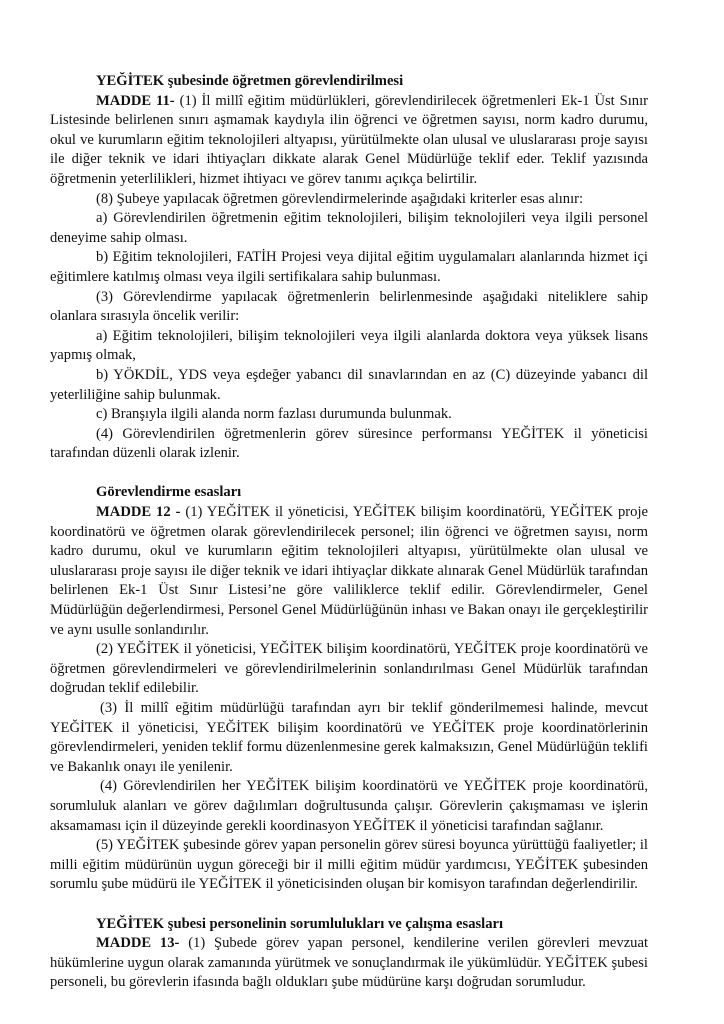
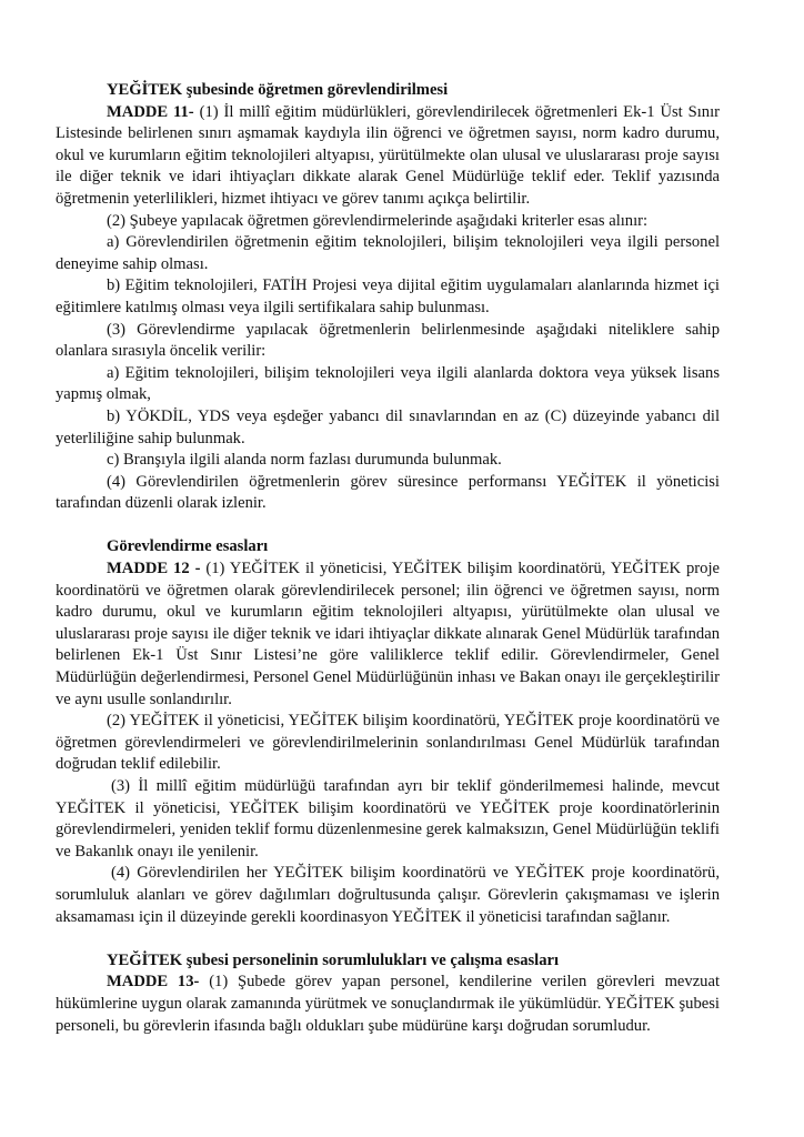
  YEĞİTEK şubesinde öğretmen görevlendirilmesi
  MADDE 11- (1) İl millî eğitim müdürlükleri, görevlendirilecek öğretmenleri Ek-1 Üst Sınır Listesinde belirlenen sınırı aşmamak kaydıyla ilin öğrenci ve öğretmen sayısı, norm kadro durumu, okul ve kurumların eğitim teknolojileri altyapısı, yürütülmekte olan ulusal ve uluslararası proje sayısı ile diğer teknik ve idari ihtiyaçları dikkate alarak Genel Müdürlüğe teklif eder. Teklif yazısında öğretmenin yeterlilikleri, hizmet ihtiyacı ve görev tanımı açıkça belirtilir.
- (8) Şubeye yapılacak öğretmen görevlendirmelerinde aşağıdaki kriterler esas alınır:
+ (2) Şubeye yapılacak öğretmen görevlendirmelerinde aşağıdaki kriterler esas alınır:
  a) Görevlendirilen öğretmenin eğitim teknolojileri, bilişim teknolojileri veya ilgili personel deneyime sahip olması.
  b) Eğitim teknolojileri, FATİH Projesi veya dijital eğitim uygulamaları alanlarında hizmet içi eğitimlere katılmış olması veya ilgili sertifikalara sahip bulunması.
  (3) Görevlendirme yapılacak öğretmenlerin belirlenmesinde aşağıdaki niteliklere sahip olanlara sırasıyla öncelik verilir:
  a) Eğitim teknolojileri, bilişim teknolojileri veya ilgili alanlarda doktora veya yüksek lisans yapmış olmak,
  b) YÖKDİL, YDS veya eşdeğer yabancı dil sınavlarından en az (C) düzeyinde yabancı dil yeterliliğine sahip bulunmak.
  c) Branşıyla ilgili alanda norm fazlası durumunda bulunmak.
  (4) Görevlendirilen öğretmenlerin görev süresince performansı YEĞİTEK il yöneticisi tarafından düzenli olarak izlenir.
  Görevlendirme esasları
  MADDE 12 - (1) YEĞİTEK il yöneticisi, YEĞİTEK bilişim koordinatörü, YEĞİTEK proje koordinatörü ve öğretmen olarak görevlendirilecek personel; ilin öğrenci ve öğretmen sayısı, norm kadro durumu, okul ve kurumların eğitim teknolojileri altyapısı, yürütülmekte olan ulusal ve uluslararası proje sayısı ile diğer teknik ve idari ihtiyaçlar dikkate alınarak Genel Müdürlük tarafından belirlenen Ek-1 Üst Sınır Listesi’ne göre valiliklerce teklif edilir. Görevlendirmeler, Genel Müdürlüğün değerlendirmesi, Personel Genel Müdürlüğünün inhası ve Bakan onayı ile gerçekleştirilir ve aynı usulle sonlandırılır.
  (2) YEĞİTEK il yöneticisi, YEĞİTEK bilişim koordinatörü, YEĞİTEK proje koordinatörü ve öğretmen görevlendirmeleri ve görevlendirilmelerinin sonlandırılması Genel Müdürlük tarafından doğrudan teklif edilebilir.
  (3) İl millî eğitim müdürlüğü tarafından ayrı bir teklif gönderilmemesi halinde, mevcut YEĞİTEK il yöneticisi, YEĞİTEK bilişim koordinatörü ve YEĞİTEK proje koordinatörlerinin görevlendirmeleri, yeniden teklif formu düzenlenmesine gerek kalmaksızın, Genel Müdürlüğün teklifi ve Bakanlık onayı ile yenilenir.
  (4) Görevlendirilen her YEĞİTEK bilişim koordinatörü ve YEĞİTEK proje koordinatörü, sorumluluk alanları ve görev dağılımları doğrultusunda çalışır. Görevlerin çakışmaması ve işlerin aksamaması için il düzeyinde gerekli koordinasyon YEĞİTEK il yöneticisi tarafından sağlanır.
- (5) YEĞİTEK şubesinde görev yapan personelin görev süresi boyunca yürüttüğü faaliyetler; il milli eğitim müdürünün uygun göreceği bir il milli eğitim müdür yardımcısı, YEĞİTEK şubesinden sorumlu şube müdürü ile YEĞİTEK il yöneticisinden oluşan bir komisyon tarafından değerlendirilir.
  YEĞİTEK şubesi personelinin sorumlulukları ve çalışma esasları
  MADDE 13- (1) Şubede görev yapan personel, kendilerine verilen görevleri mevzuat hükümlerine uygun olarak zamanında yürütmek ve sonuçlandırmak ile yükümlüdür. YEĞİTEK şubesi personeli, bu görevlerin ifasında bağlı oldukları şube müdürüne karşı doğrudan sorumludur.
